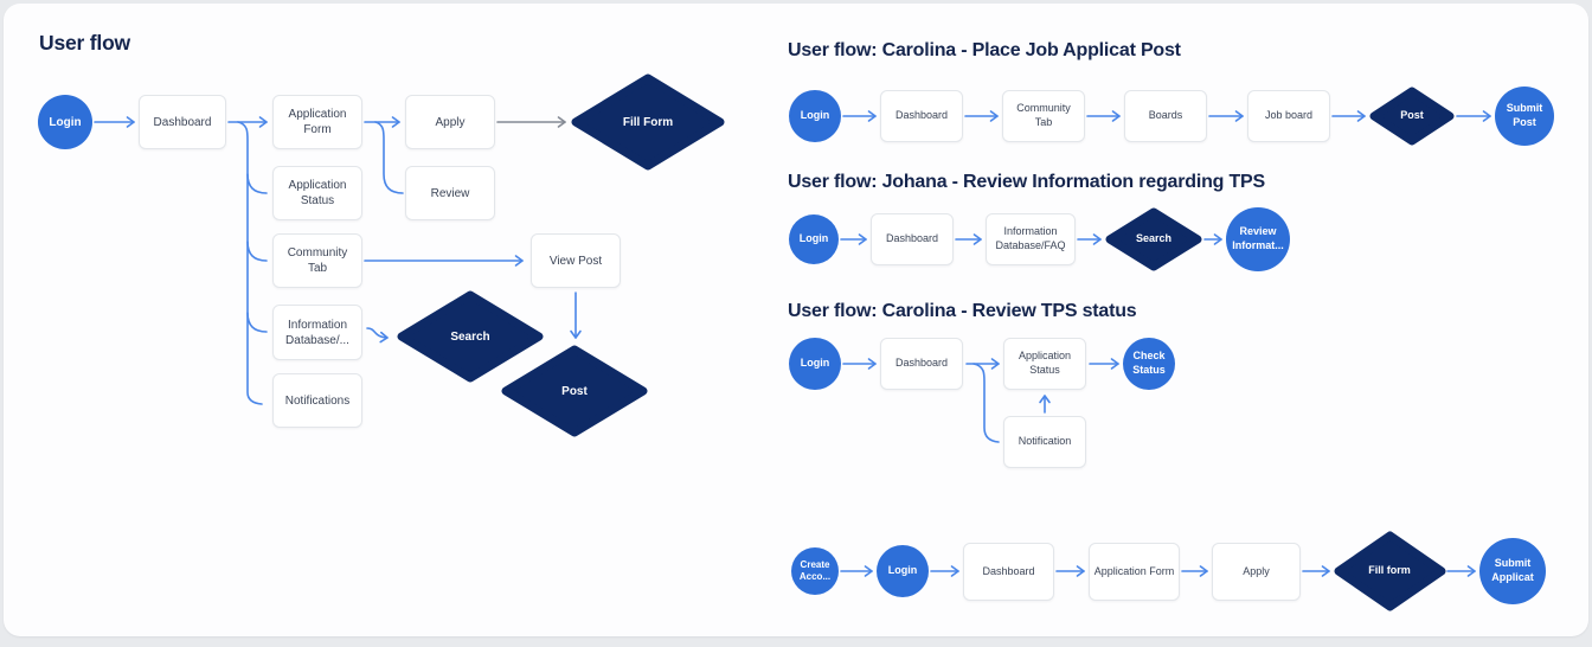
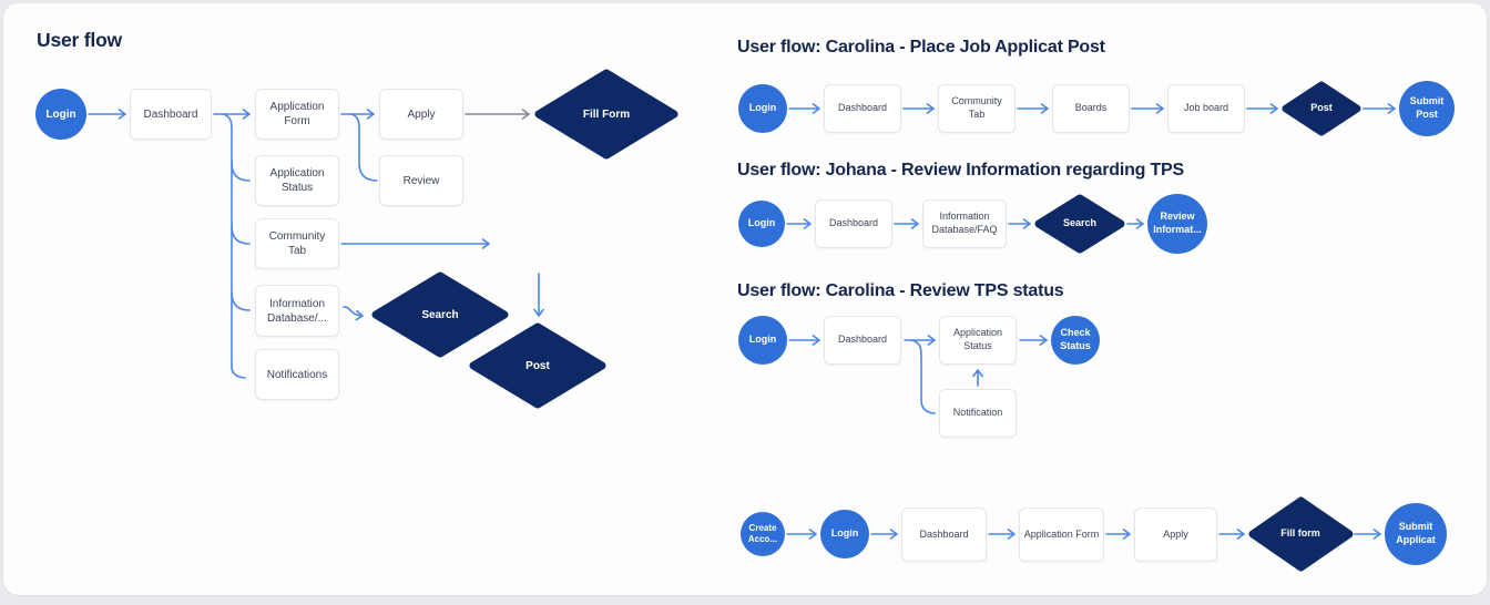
  User flow
  Login
  Dashboard
  Application Form
  Apply
  Fill Form
  Application Status
  Review
  Community Tab
- View Post
  Information Database/...
  Search
  Post
  Notifications
  User flow: Carolina - Place Job Applicat Post
  Login
  Dashboard
  Community Tab
  Boards
  Job board
  Post
  Submit Post
  User flow: Johana - Review Information regarding TPS
  Login
  Dashboard
  Information Database/FAQ
  Search
  Review Informat...
  User flow: Carolina - Review TPS status
  Login
  Dashboard
  Application Status
  Check Status
  Notification
  Create Acco...
  Login
  Dashboard
  Application Form
  Apply
  Fill form
  Submit Applicat
